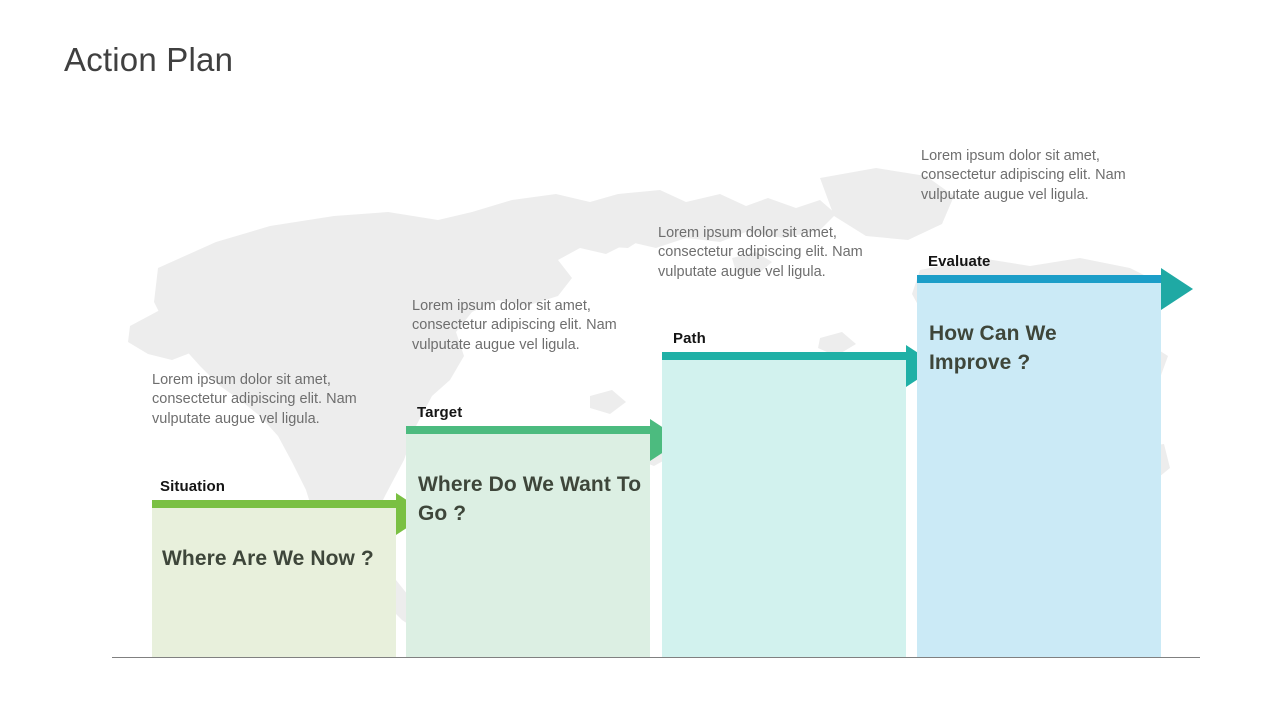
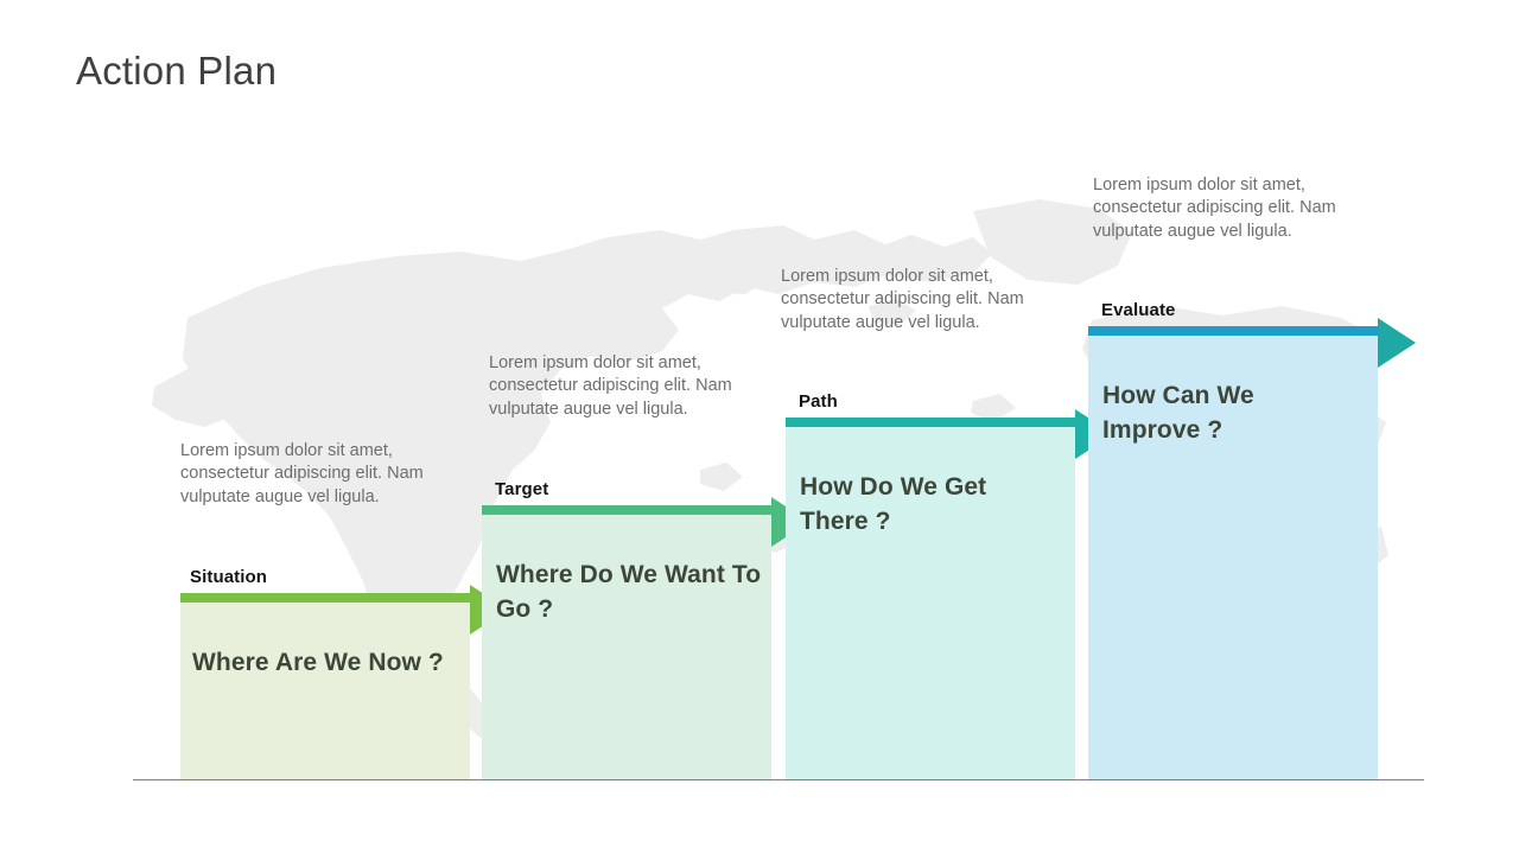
  Action Plan
  Lorem ipsum dolor sit amet, consectetur adipiscing elit. Nam vulputate augue vel ligula.
  Situation
  Where Are We Now ?
  Lorem ipsum dolor sit amet, consectetur adipiscing elit. Nam vulputate augue vel ligula.
  Target
  Where Do We Want To Go ?
  Lorem ipsum dolor sit amet, consectetur adipiscing elit. Nam vulputate augue vel ligula.
  Path
+ How Do We Get There ?
  Lorem ipsum dolor sit amet, consectetur adipiscing elit. Nam vulputate augue vel ligula.
  Evaluate
  How Can We Improve ?
